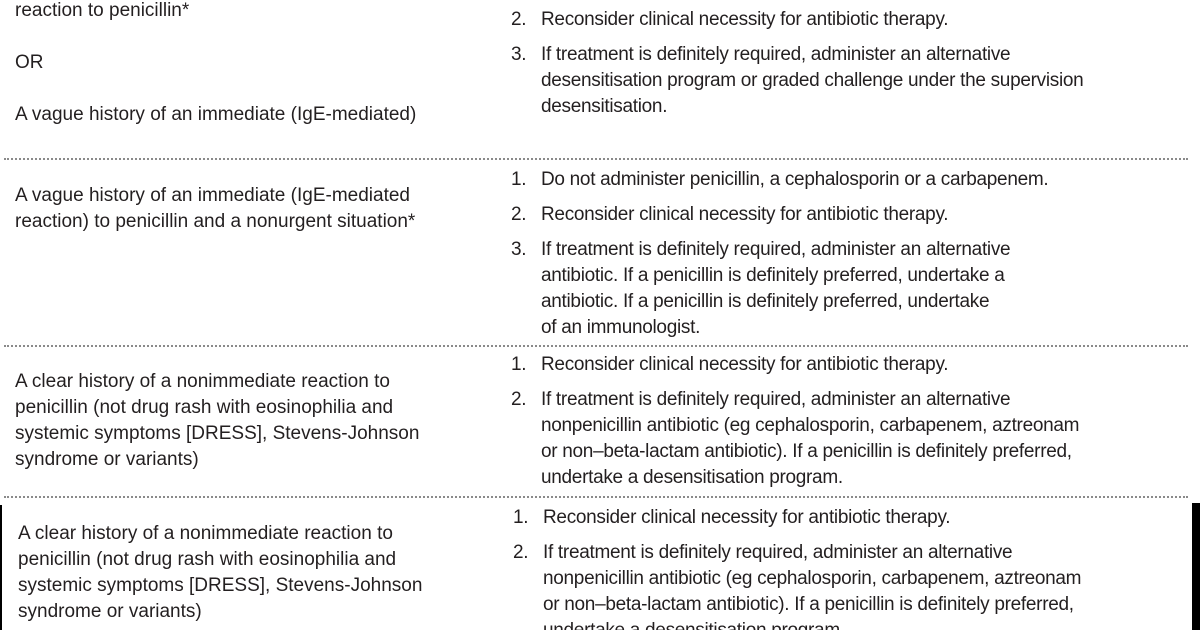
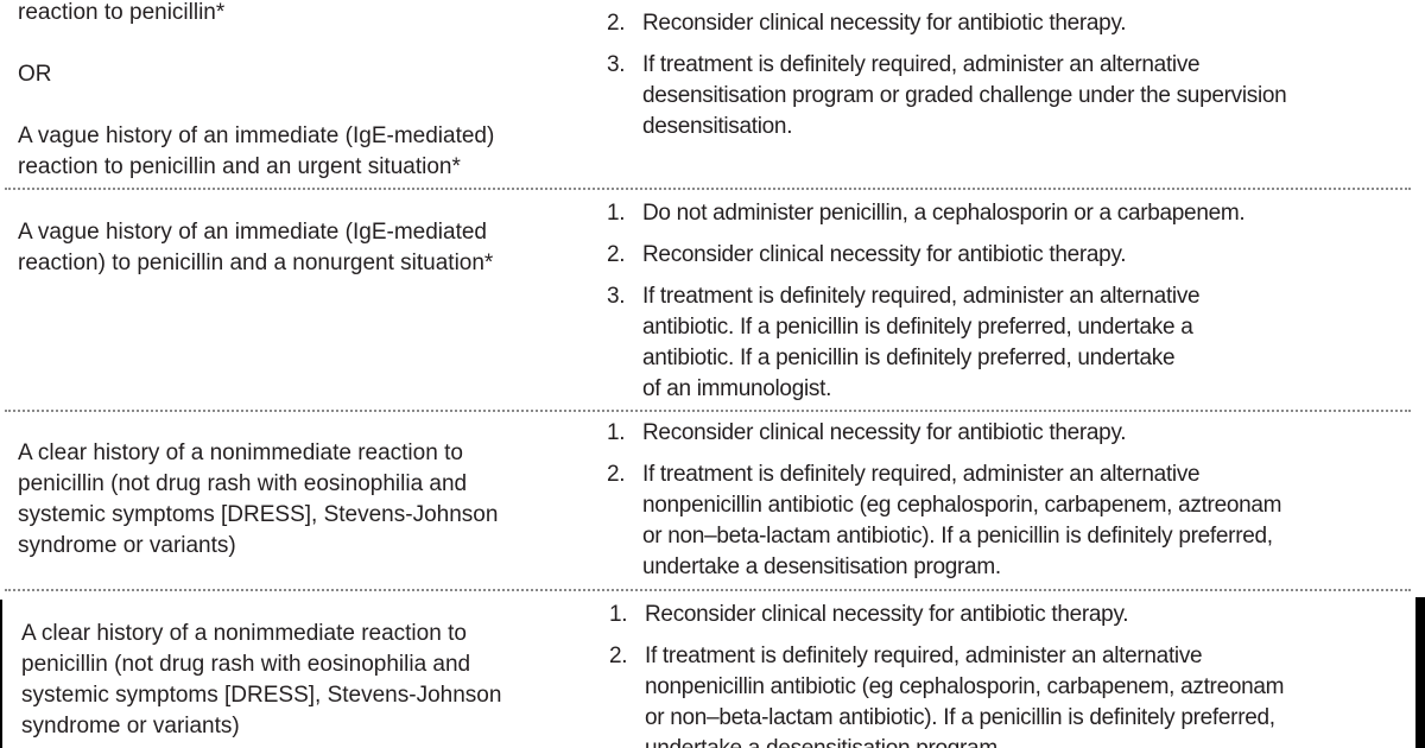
  reaction to penicillin*
  OR
  A vague history of an immediate (IgE-mediated)
+ reaction to penicillin and an urgent situation*
  2.
  Reconsider clinical necessity for antibiotic therapy.
  3.
  If treatment is definitely required, administer an alternative
  desensitisation program or graded challenge under the supervision
  desensitisation.
  A vague history of an immediate (IgE-mediated
  reaction) to penicillin and a nonurgent situation*
  1.
  Do not administer penicillin, a cephalosporin or a carbapenem.
  2.
  Reconsider clinical necessity for antibiotic therapy.
  3.
  If treatment is definitely required, administer an alternative
  antibiotic. If a penicillin is definitely preferred, undertake a
  antibiotic. If a penicillin is definitely preferred, undertake
  of an immunologist.
  A clear history of a nonimmediate reaction to
  penicillin (not drug rash with eosinophilia and
  systemic symptoms [DRESS], Stevens-Johnson
  syndrome or variants)
  1.
  Reconsider clinical necessity for antibiotic therapy.
  2.
  If treatment is definitely required, administer an alternative
  nonpenicillin antibiotic (eg cephalosporin, carbapenem, aztreonam
  or non–beta-lactam antibiotic). If a penicillin is definitely preferred,
  undertake a desensitisation program.
  A clear history of a nonimmediate reaction to
  penicillin (not drug rash with eosinophilia and
  systemic symptoms [DRESS], Stevens-Johnson
  syndrome or variants)
  1.
  Reconsider clinical necessity for antibiotic therapy.
  2.
  If treatment is definitely required, administer an alternative
  nonpenicillin antibiotic (eg cephalosporin, carbapenem, aztreonam
  or non–beta-lactam antibiotic). If a penicillin is definitely preferred,
